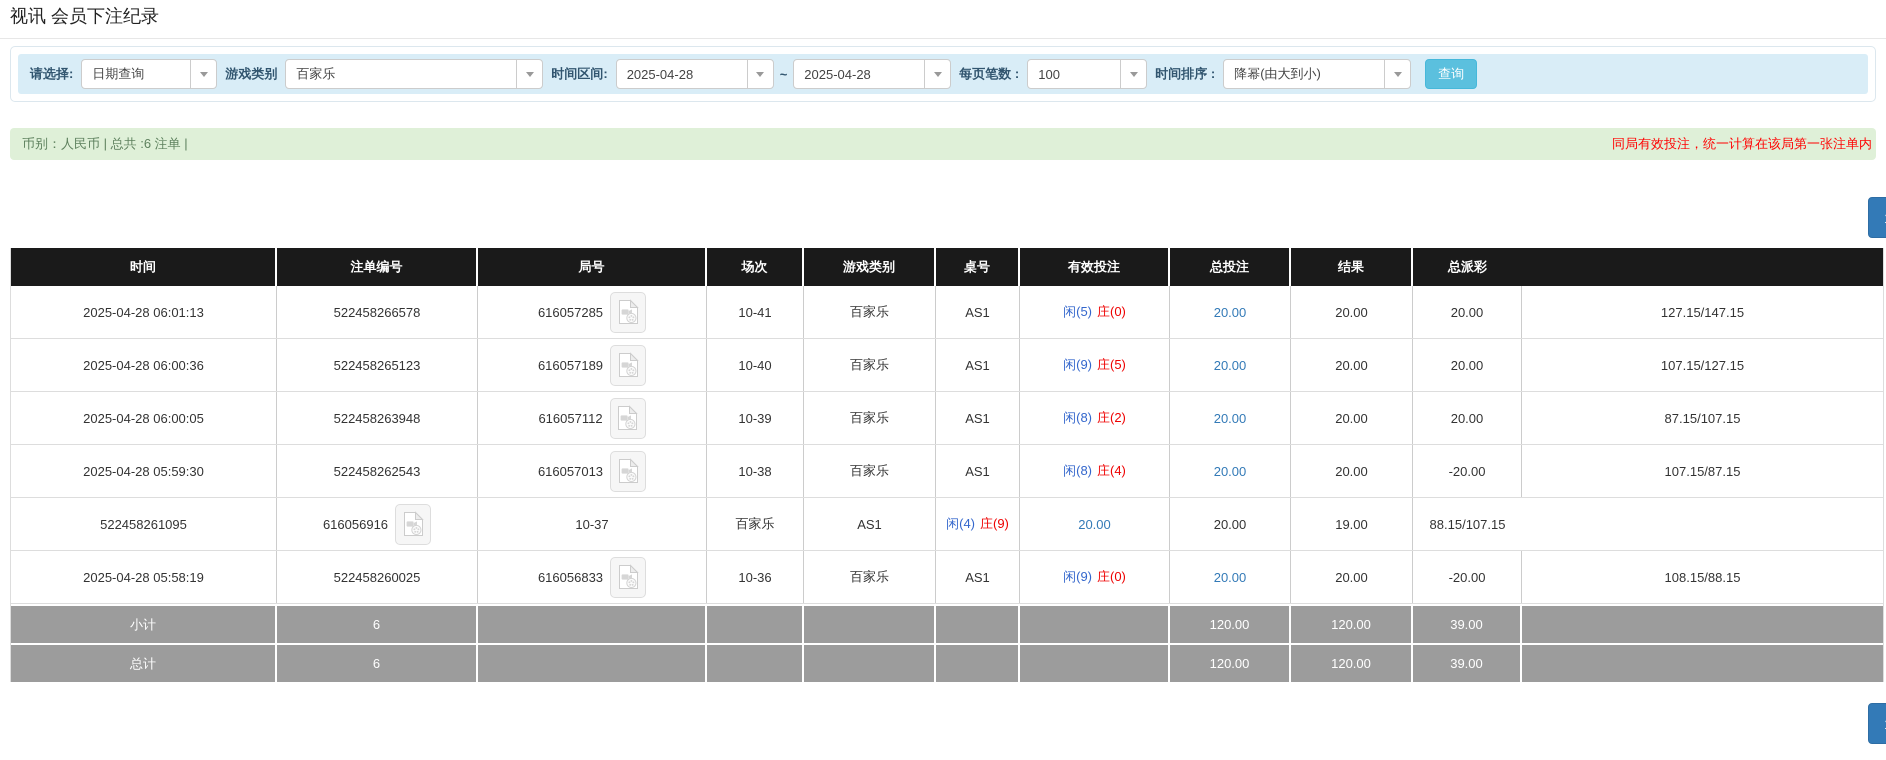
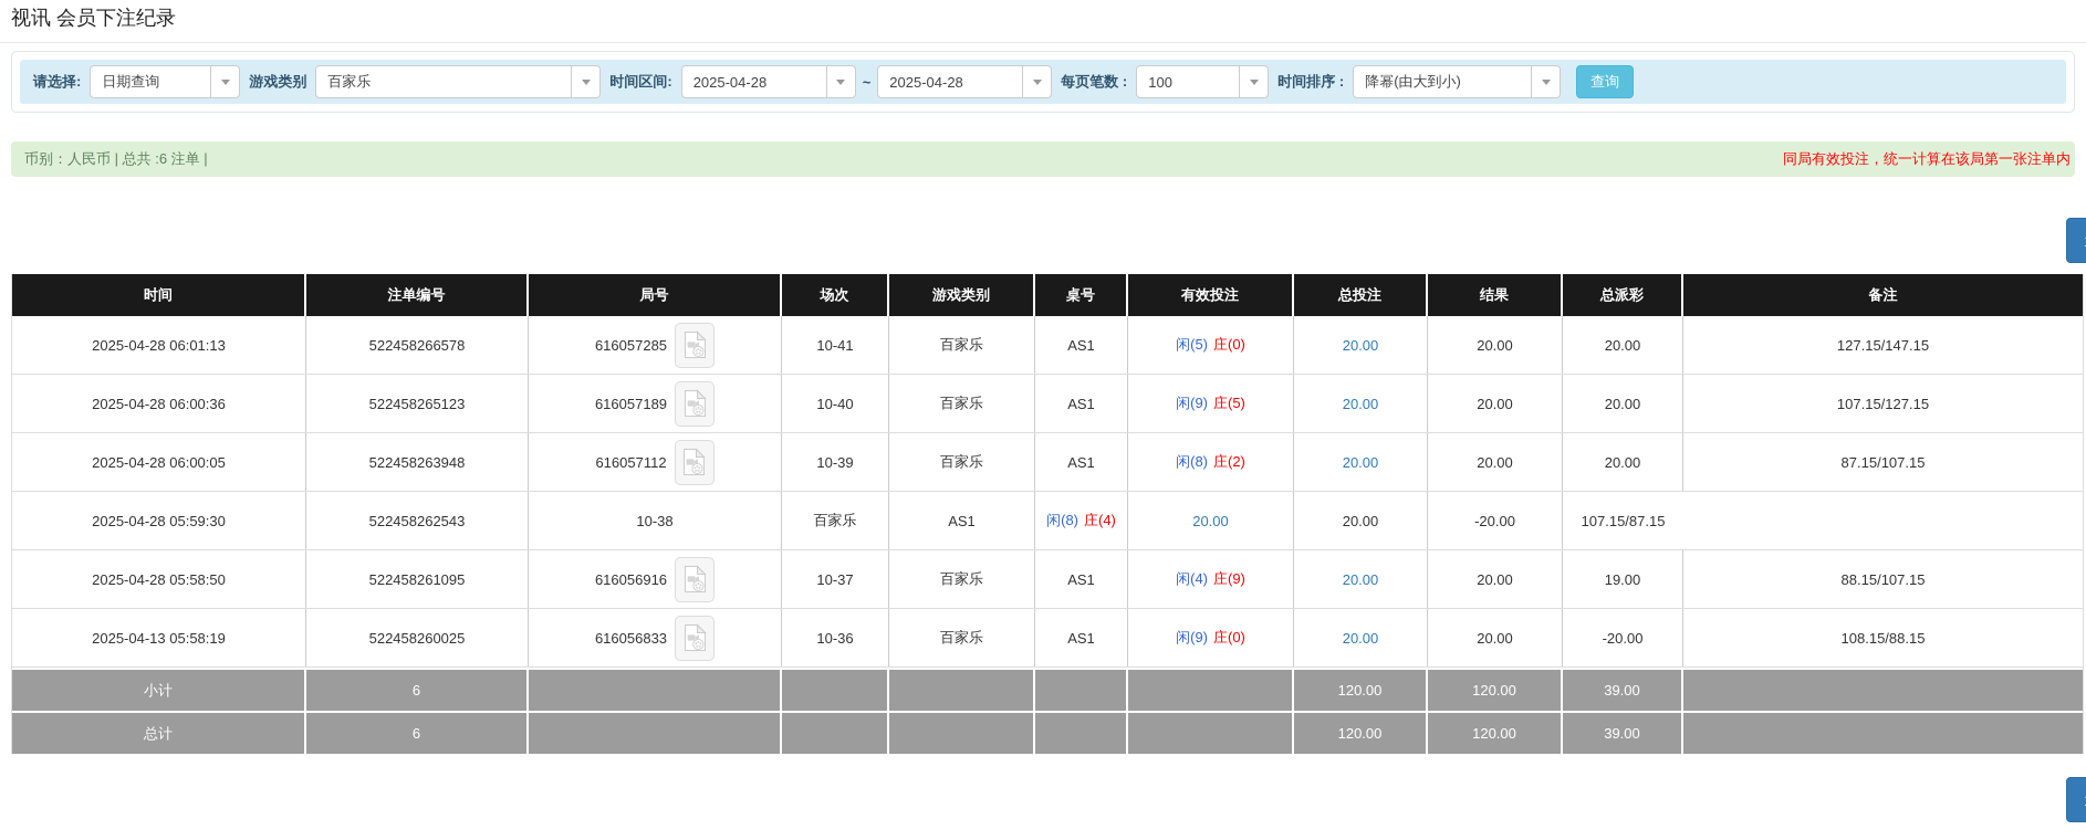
  视讯 会员下注纪录
  请选择:
  日期查询
  游戏类别
  百家乐
  时间区间:
  2025-04-28
  ~
  2025-04-28
  每页笔数 :
  100
  时间排序 :
  降幂(由大到小)
  查询
  币别：人民币 | 总共 :6 注单 |
  同局有效投注，统一计算在该局第一张注单内
  时间
  注单编号
  局号
  场次
  游戏类别
  桌号
  有效投注
  总投注
  结果
  总派彩
+ 备注
  2025-04-28 06:01:13
  522458266578
  616057285
  10-41
  百家乐
  AS1
  闲(5)
  庄(0)
  20.00
  20.00
  20.00
  127.15/147.15
  2025-04-28 06:00:36
  522458265123
  616057189
  10-40
  百家乐
  AS1
  闲(9)
  庄(5)
  20.00
  20.00
  20.00
  107.15/127.15
  2025-04-28 06:00:05
  522458263948
  616057112
  10-39
  百家乐
  AS1
  闲(8)
  庄(2)
  20.00
  20.00
  20.00
  87.15/107.15
  2025-04-28 05:59:30
  522458262543
- 616057013
  10-38
  百家乐
  AS1
  闲(8)
  庄(4)
  20.00
  20.00
  -20.00
  107.15/87.15
+ 2025-04-28 05:58:50
  522458261095
  616056916
  10-37
  百家乐
  AS1
  闲(4)
  庄(9)
  20.00
  20.00
  19.00
  88.15/107.15
- 2025-04-28 05:58:19
+ 2025-04-13 05:58:19
  522458260025
  616056833
  10-36
  百家乐
  AS1
  闲(9)
  庄(0)
  20.00
  20.00
  -20.00
  108.15/88.15
  小计
  6
  120.00
  120.00
  39.00
  总计
  6
  120.00
  120.00
  39.00
